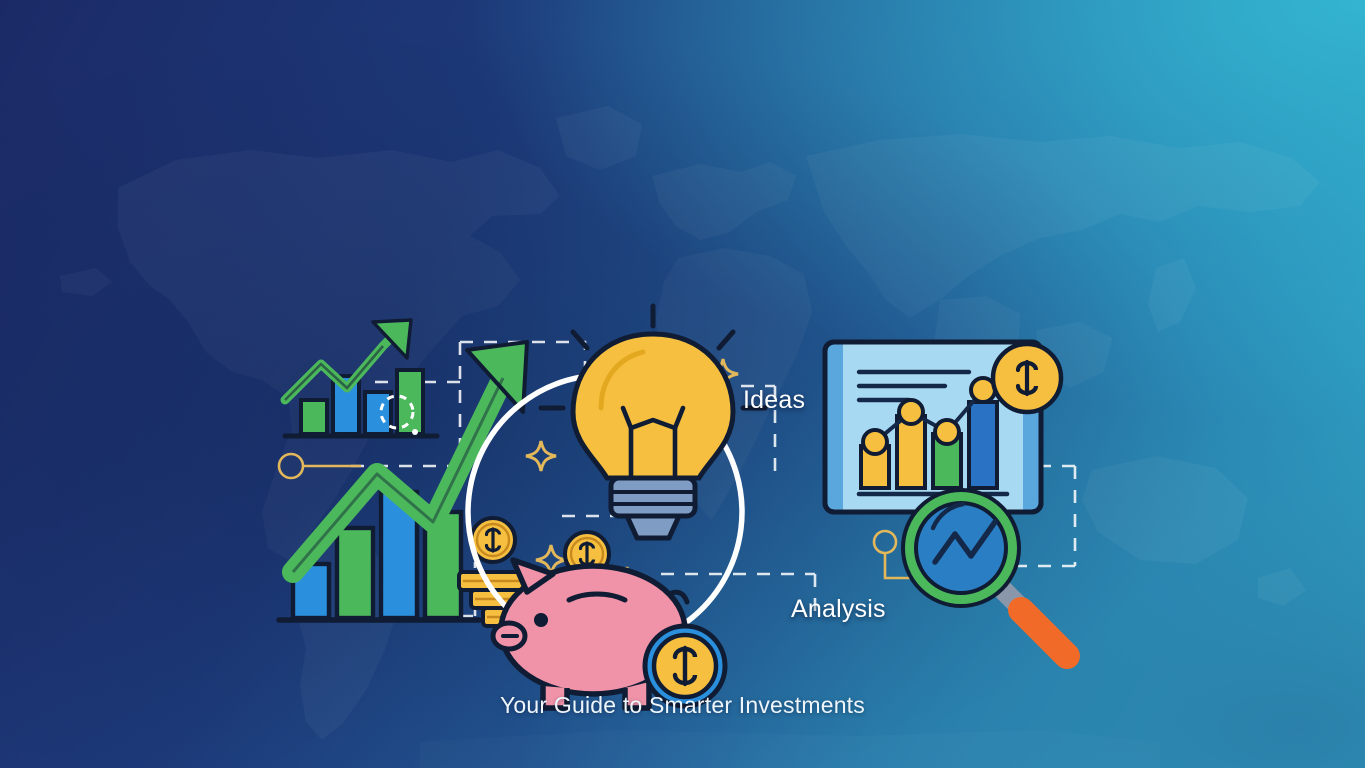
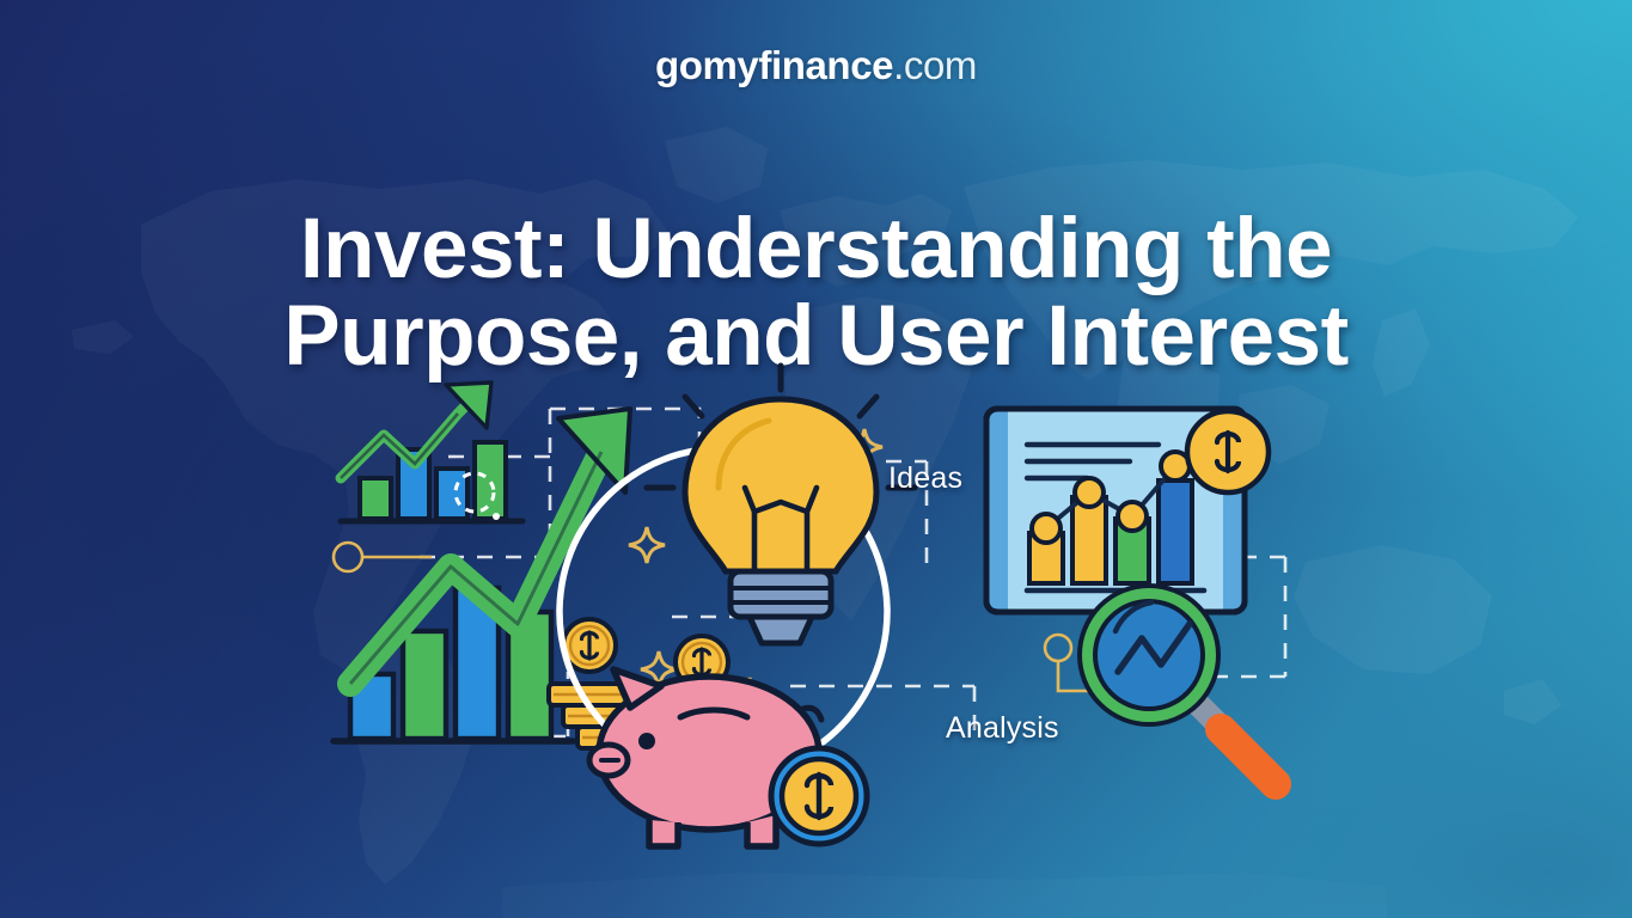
+ gomyfinance.com
+ Invest: Understanding the
+ Purpose, and User Interest
  Ideas
  Analysis
- Your Guide to Smarter Investments
